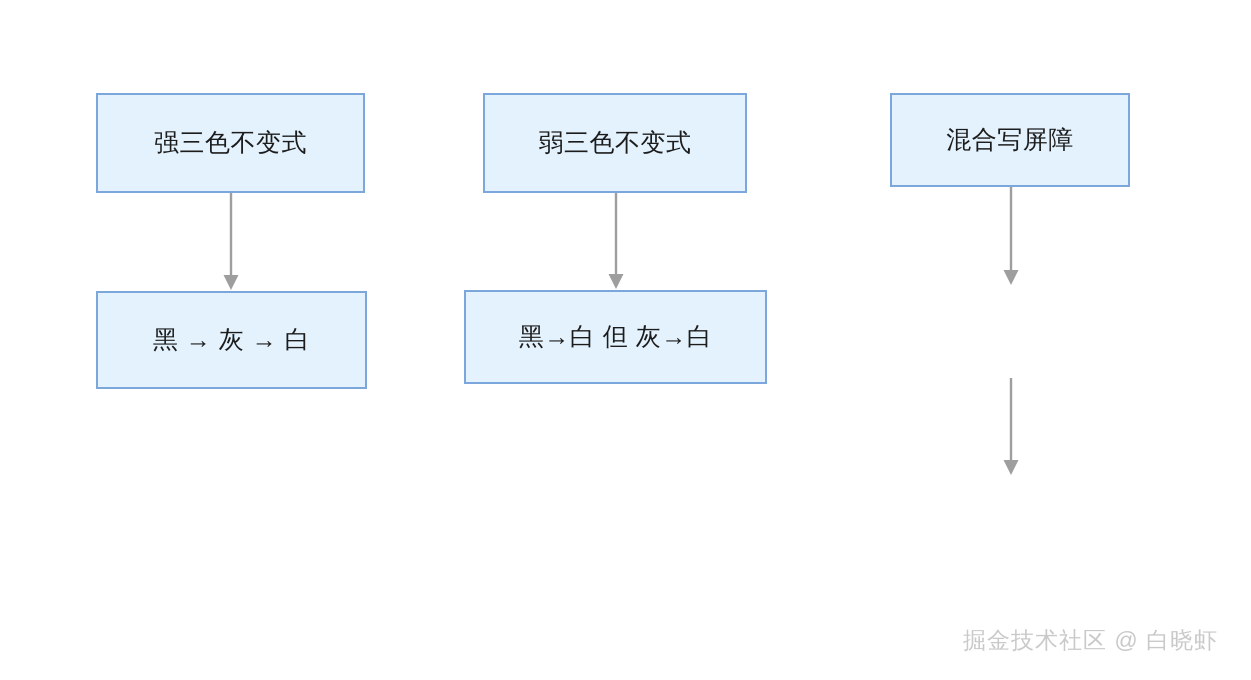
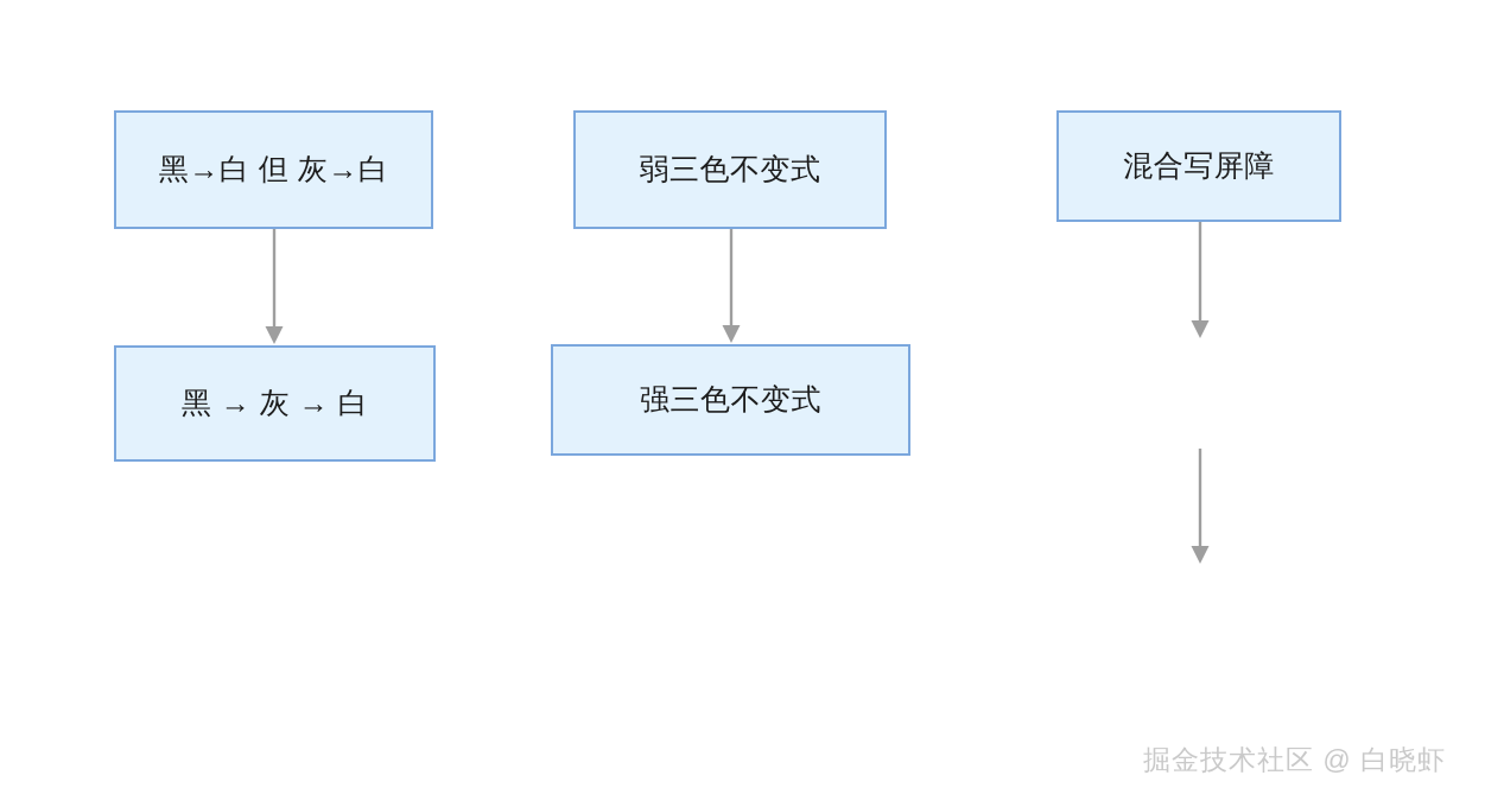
- 强三色不变式
+ 黑→白 但 灰→白
  黑 → 灰 → 白
  弱三色不变式
- 黑→白 但 灰→白
+ 强三色不变式
  混合写屏障
  掘金技术社区 @ 白晓虾
